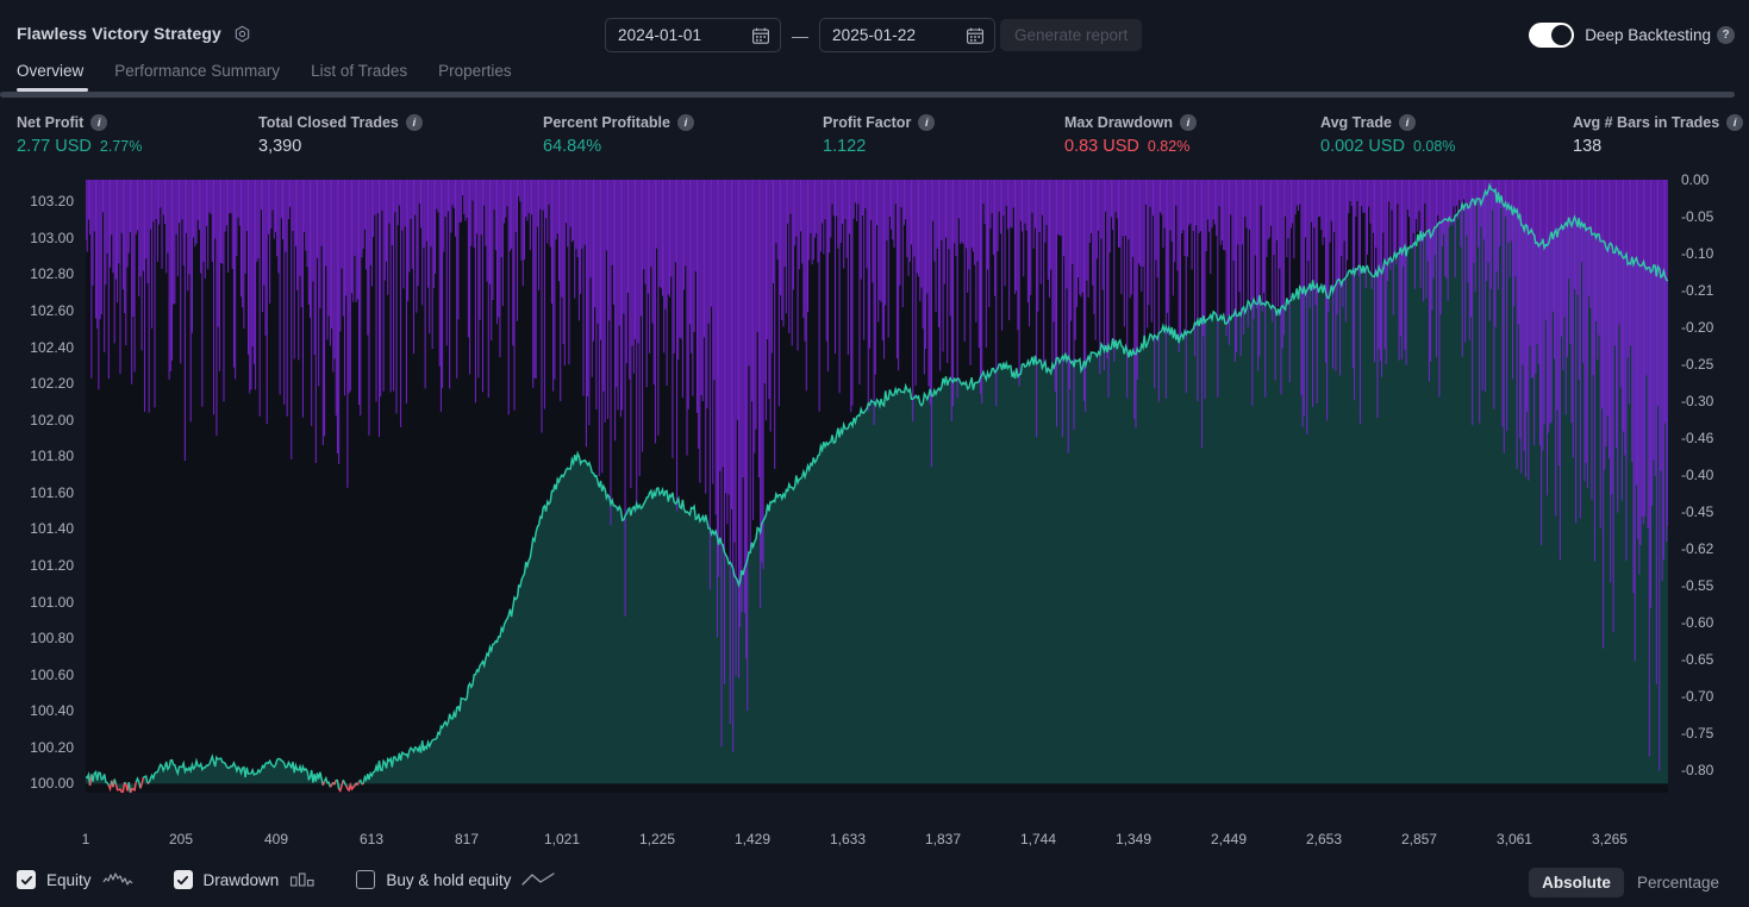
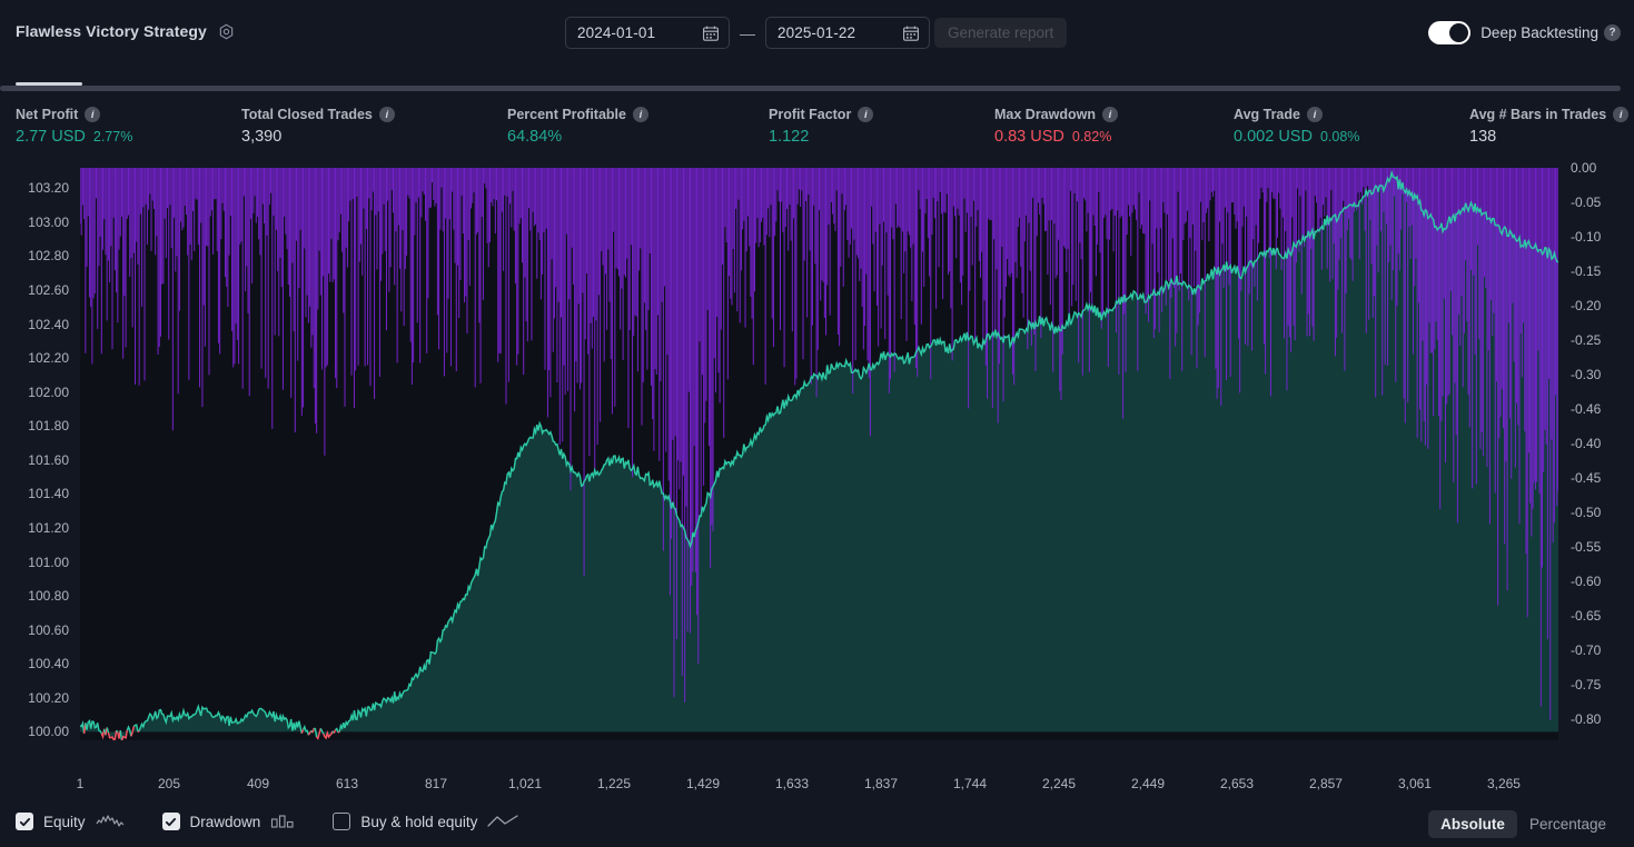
  Flawless Victory Strategy
  2024-01-01
  —
  2025-01-22
  Generate report
  Deep Backtesting
  ?
- Overview
- Performance Summary
- List of Trades
- Properties
  Net Profit
  i
  2.77 USD
  2.77%
  Total Closed Trades
  i
  3,390
  Percent Profitable
  i
  64.84%
  Profit Factor
  i
  1.122
  Max Drawdown
  i
  0.83 USD
  0.82%
  Avg Trade
  i
  0.002 USD
  0.08%
  Avg # Bars in Trades
  i
  138
  103.20
  103.00
  102.80
  102.60
  102.40
  102.20
  102.00
  101.80
  101.60
  101.40
  101.20
  101.00
  100.80
  100.60
  100.40
  100.20
  100.00
  0.00
  -0.05
  -0.10
- -0.21
+ -0.15
  -0.20
  -0.25
  -0.30
  -0.46
  -0.40
  -0.45
- -0.62
+ -0.50
  -0.55
  -0.60
  -0.65
  -0.70
  -0.75
  -0.80
  1
  205
  409
  613
  817
  1,021
  1,225
  1,429
  1,633
  1,837
  1,744
- 1,349
+ 2,245
  2,449
  2,653
  2,857
  3,061
  3,265
  Equity
  Drawdown
  Buy & hold equity
  Absolute
  Percentage
